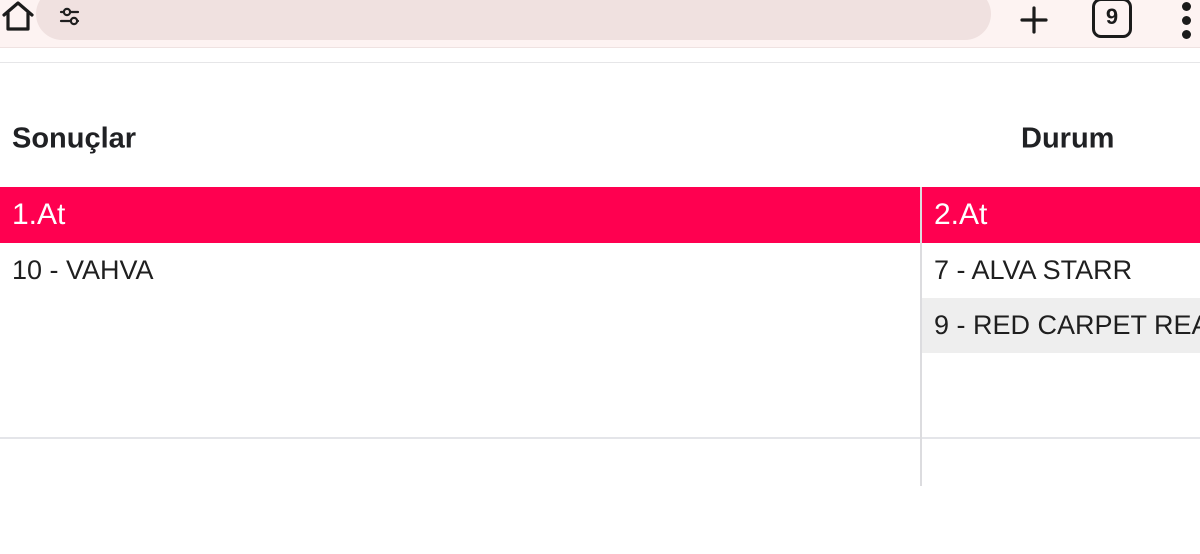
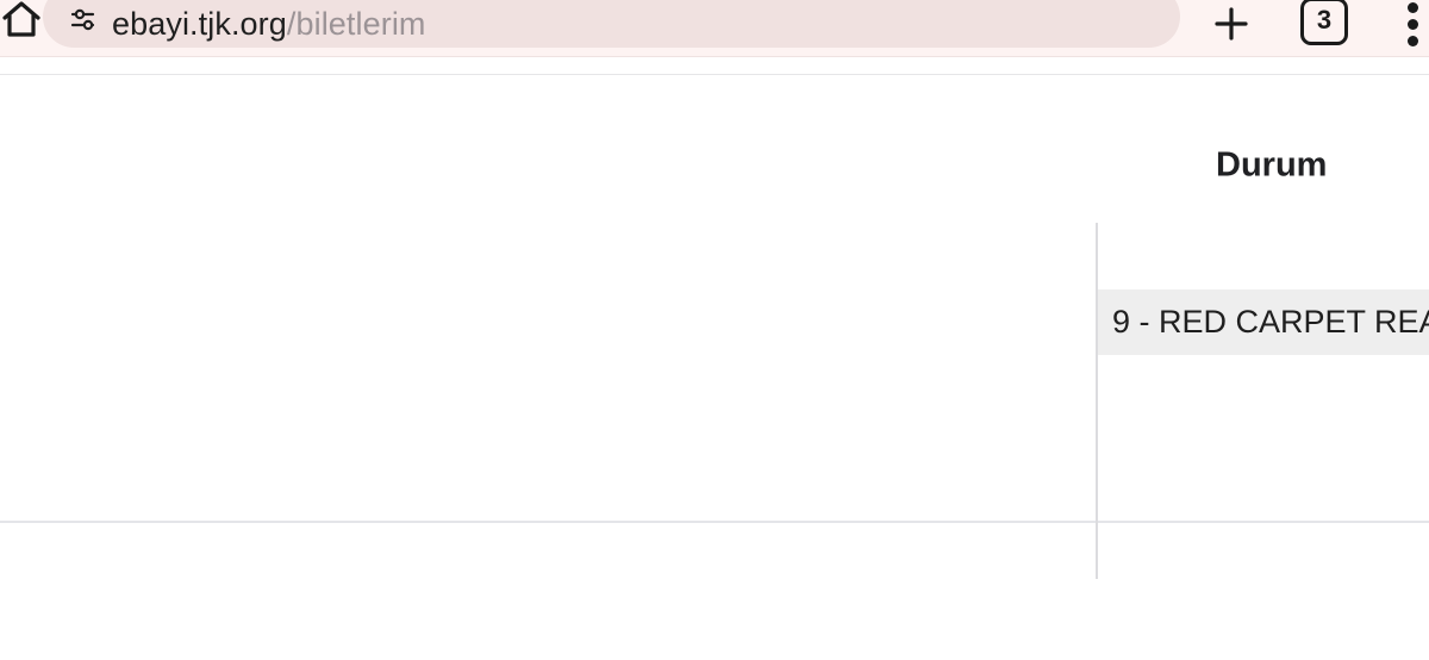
+ ebayi.tjk.org/biletlerim
- 9
+ 3
- Sonuçlar
  Durum
- 1.At
- 2.At
- 10 - VAHVA
- 7 - ALVA STARR
  9 - RED CARPET RE
